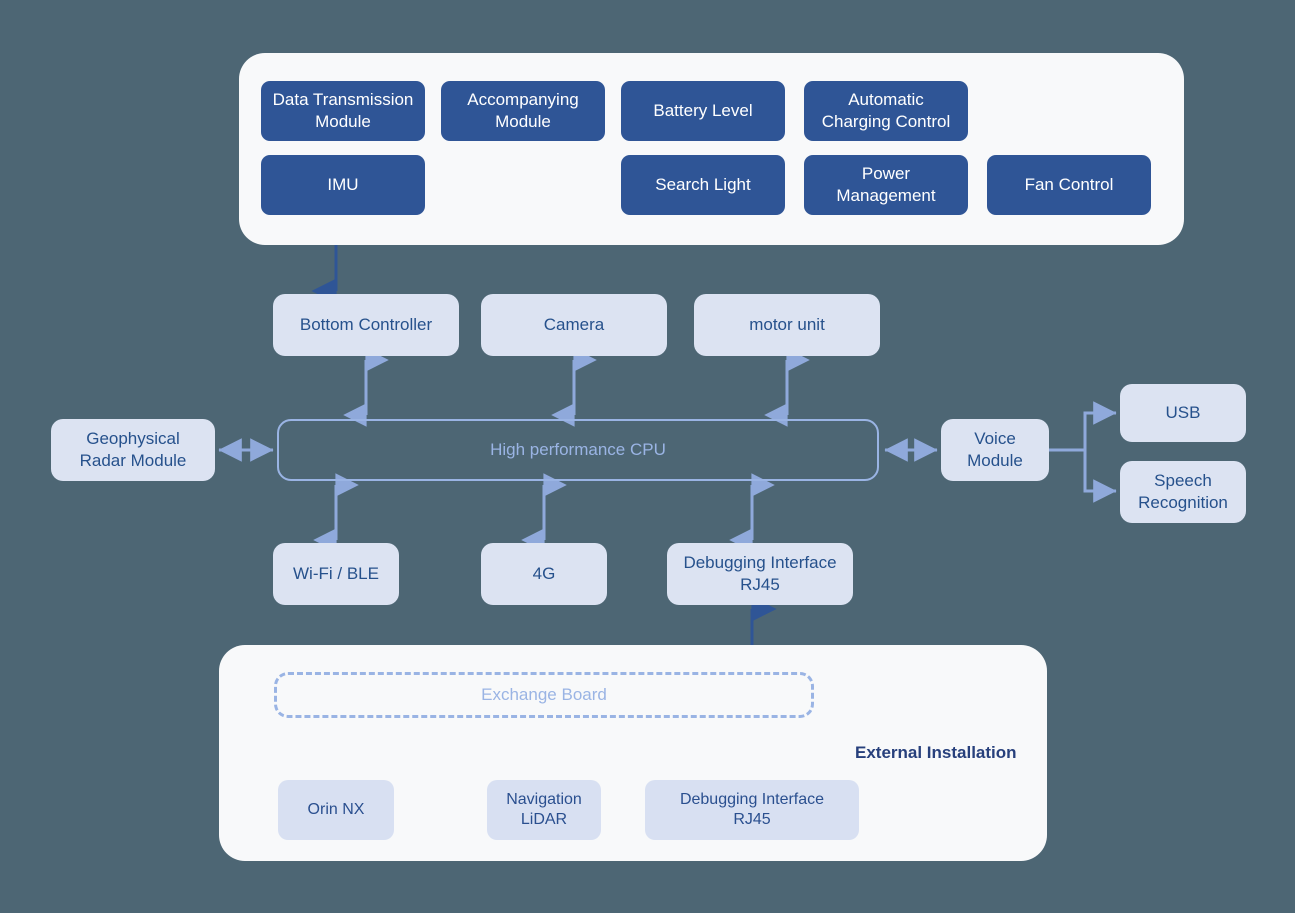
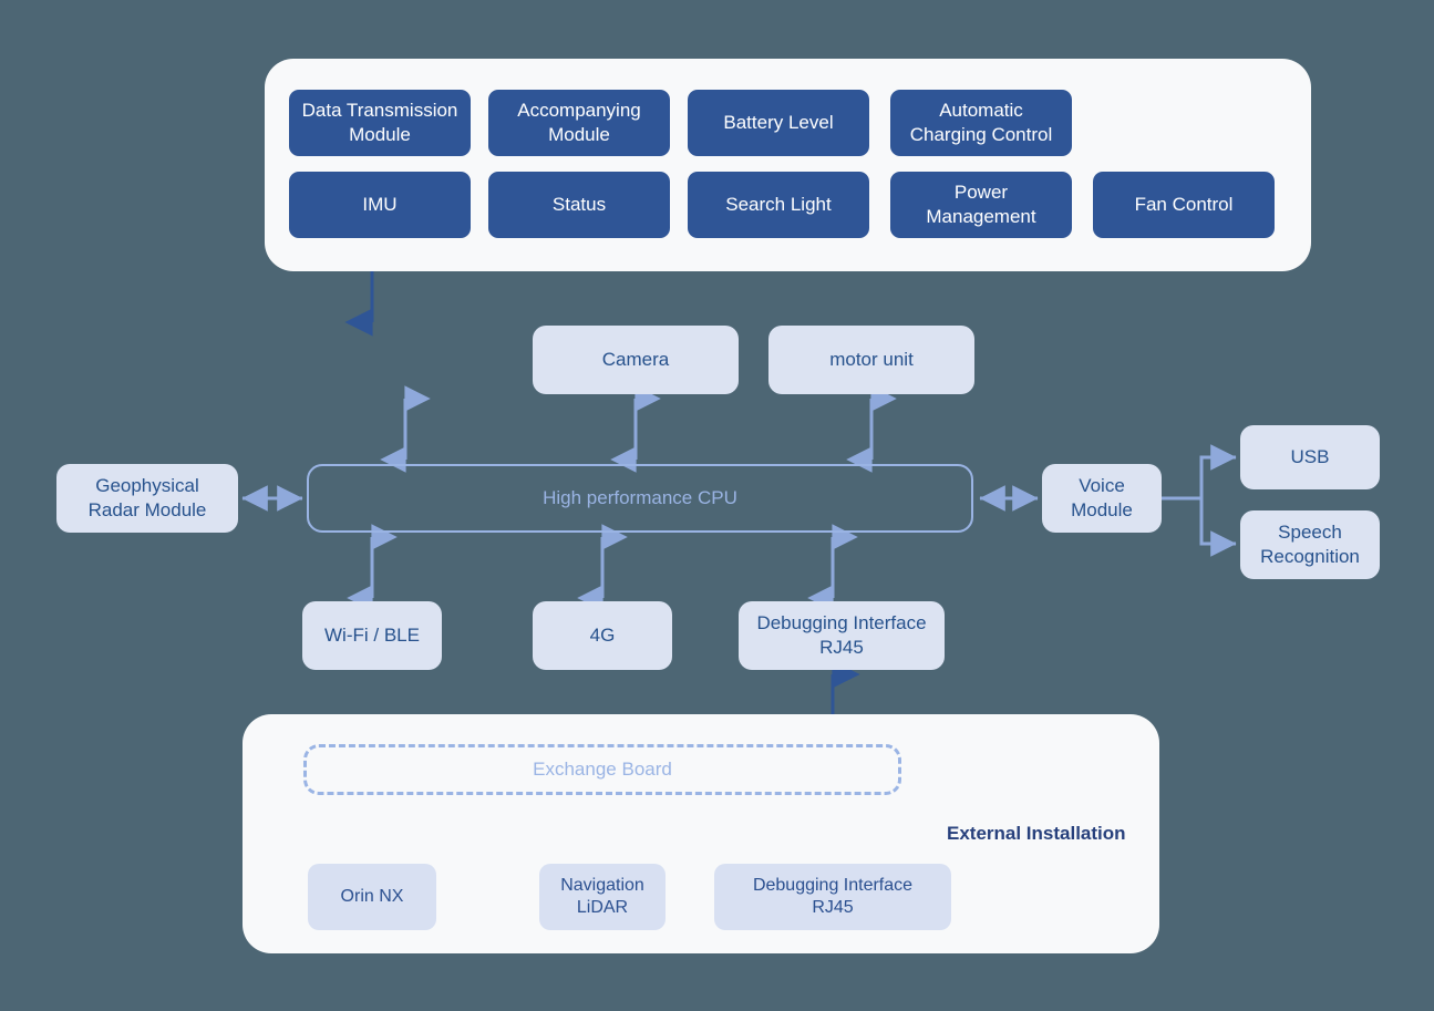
  Data Transmission
  Module
  Accompanying
  Module
  Battery Level
  Automatic
  Charging Control
  IMU
+ Status
  Search Light
  Power
  Management
  Fan Control
- Bottom Controller
  Camera
  motor unit
  Geophysical
  Radar Module
  High performance CPU
  Voice
  Module
  USB
  Speech
  Recognition
  Wi-Fi / BLE
  4G
  Debugging Interface
  RJ45
  Exchange Board
  External Installation
  Orin NX
  Navigation
  LiDAR
  Debugging Interface
  RJ45
